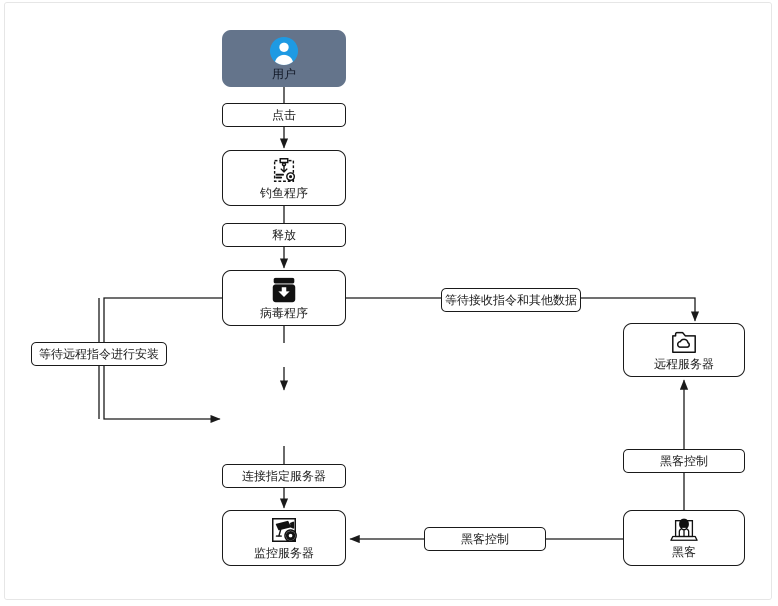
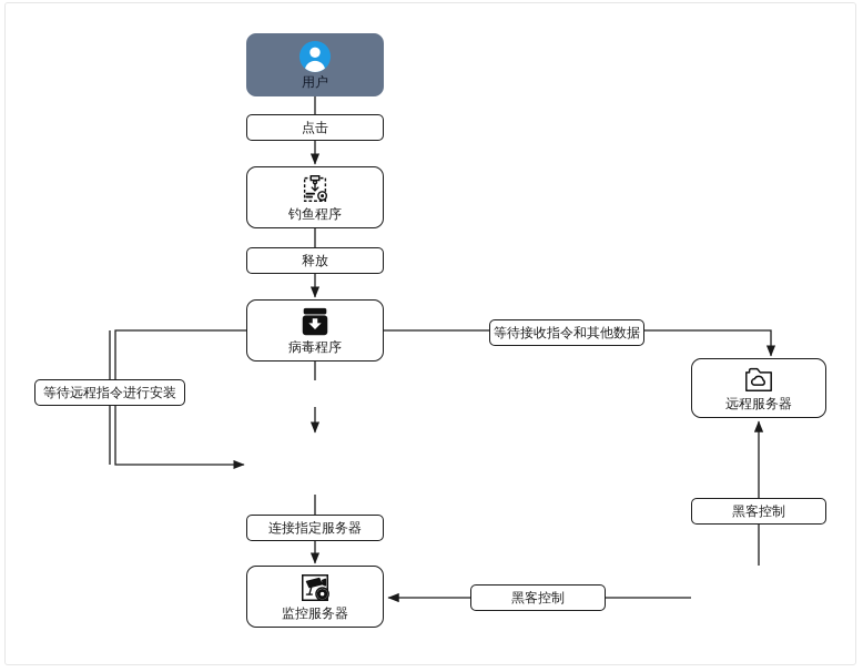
  用户
  钓鱼程序
  病毒程序
  监控服务器
  远程服务器
- 黑客
  点击
  释放
  连接指定服务器
  等待远程指令进行安装
  等待接收指令和其他数据
  黑客控制
  黑客控制
